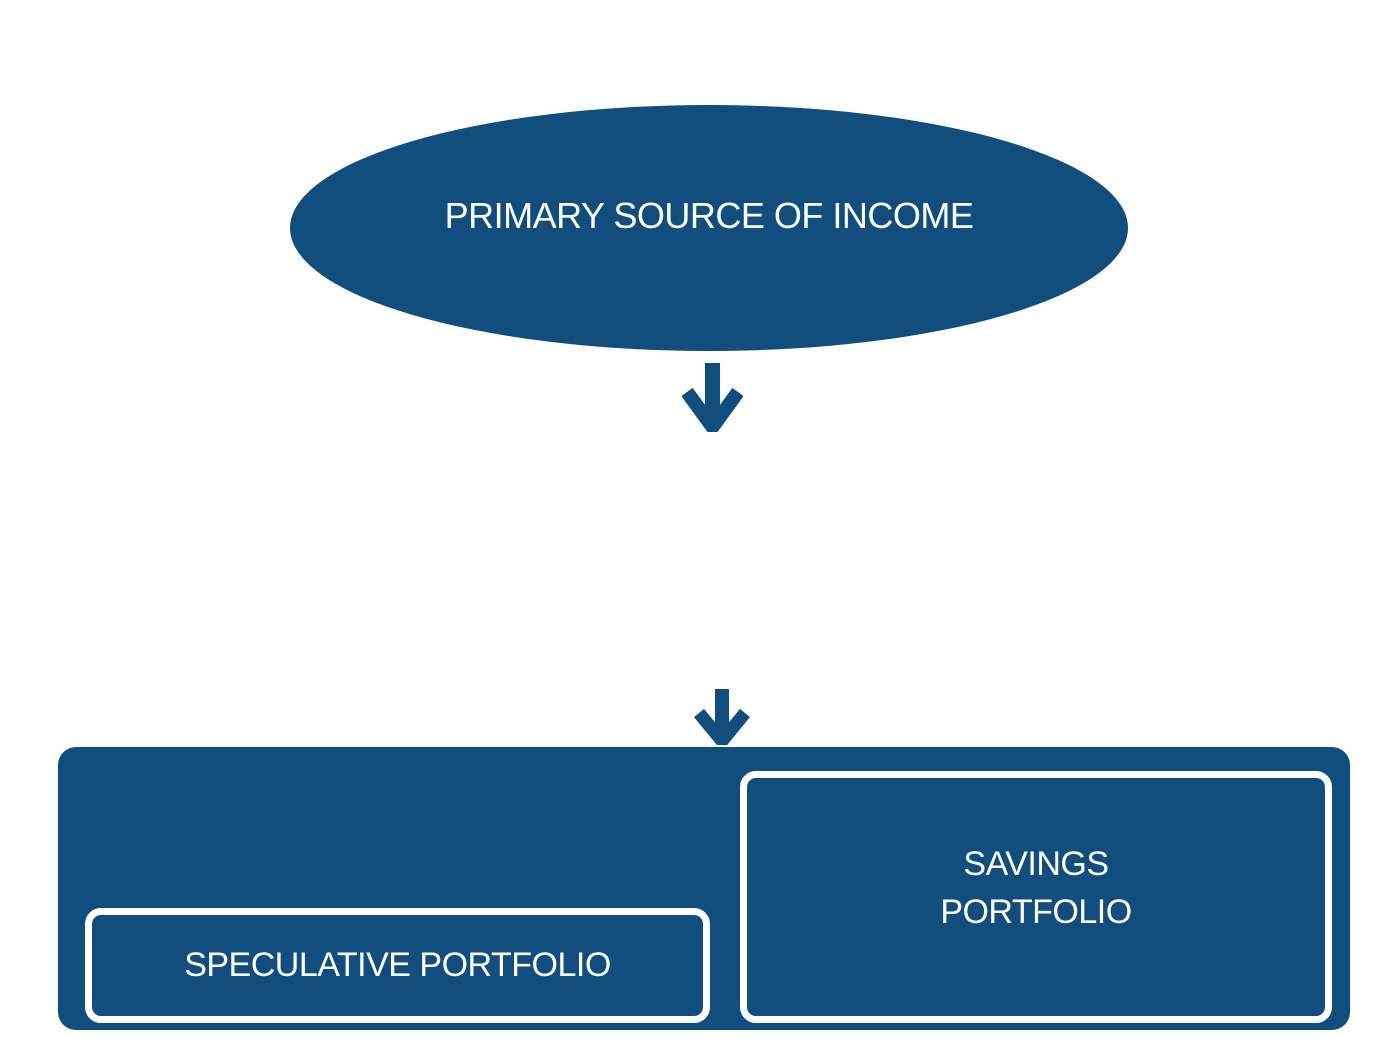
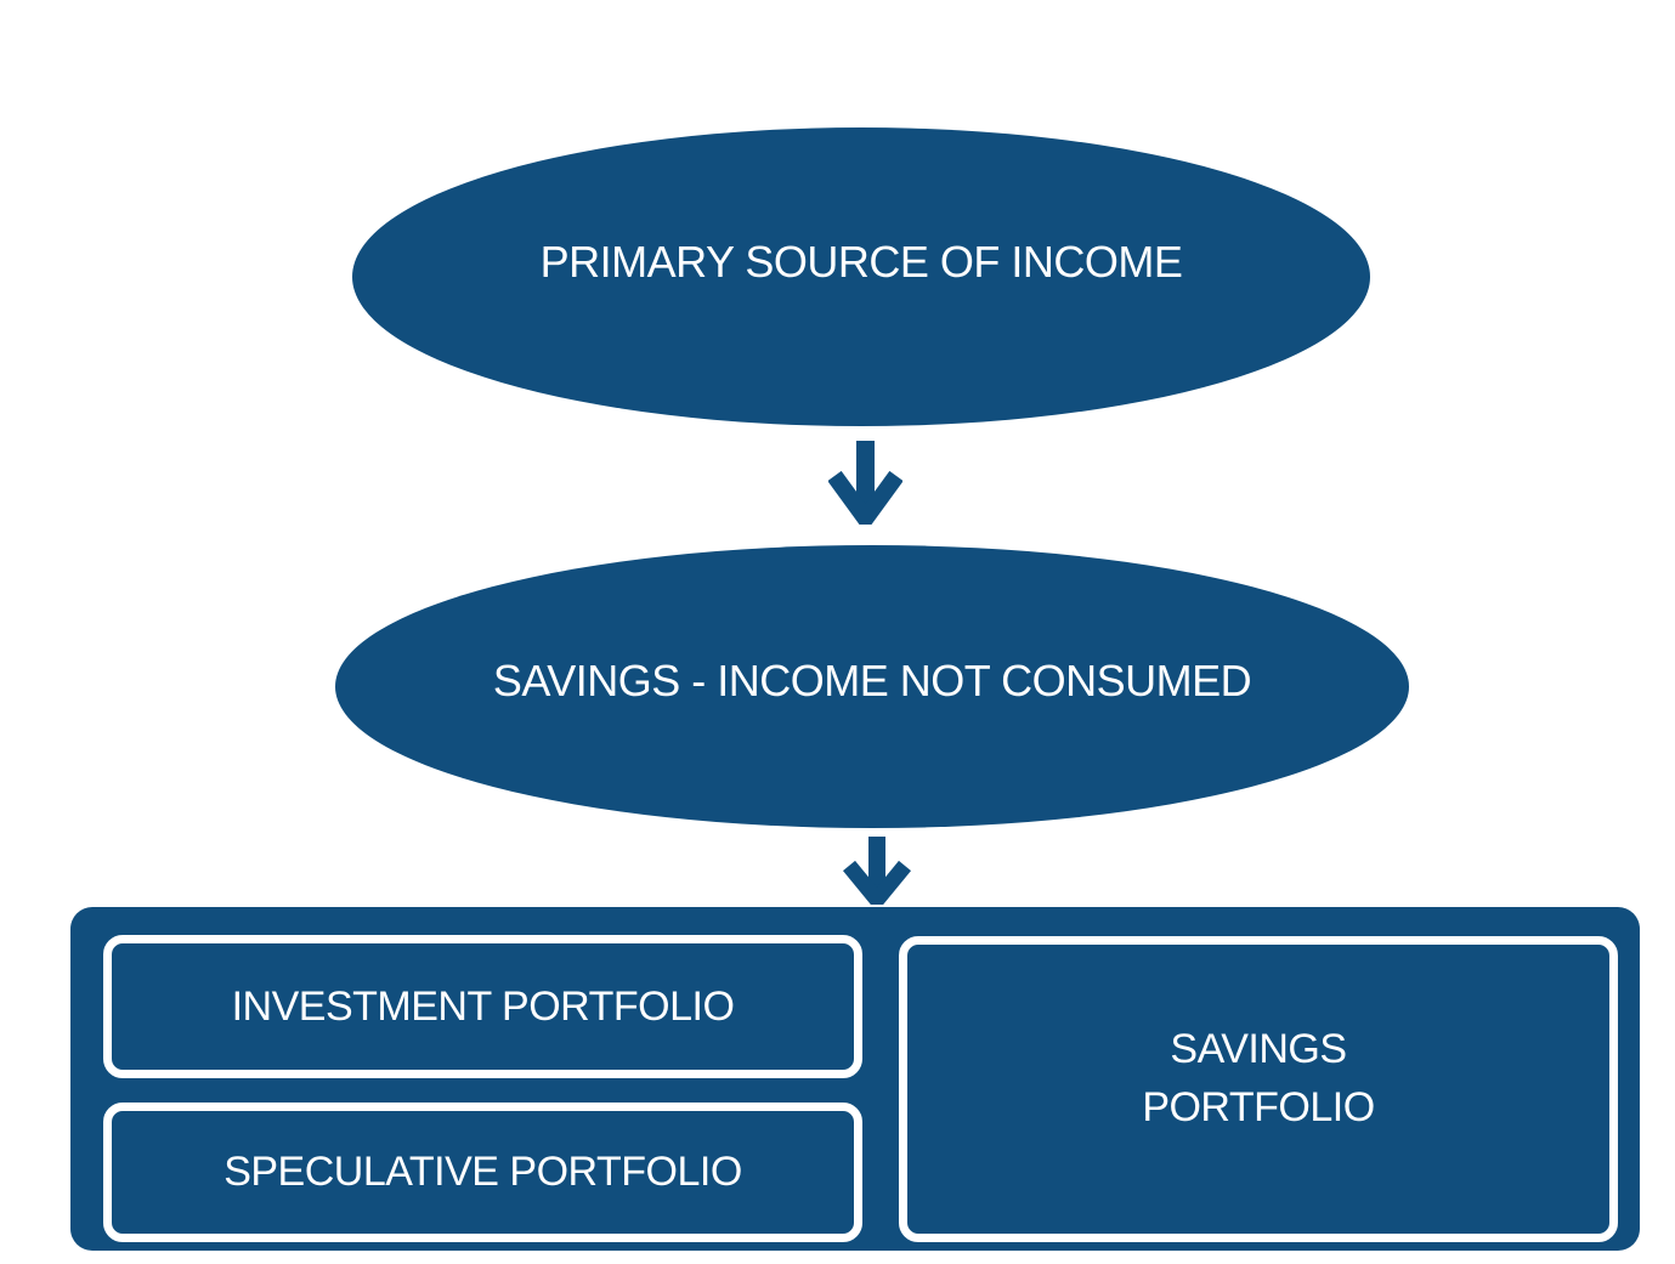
  PRIMARY SOURCE OF INCOME
+ SAVINGS - INCOME NOT CONSUMED
+ INVESTMENT PORTFOLIO
  SPECULATIVE PORTFOLIO
  SAVINGS
  PORTFOLIO
